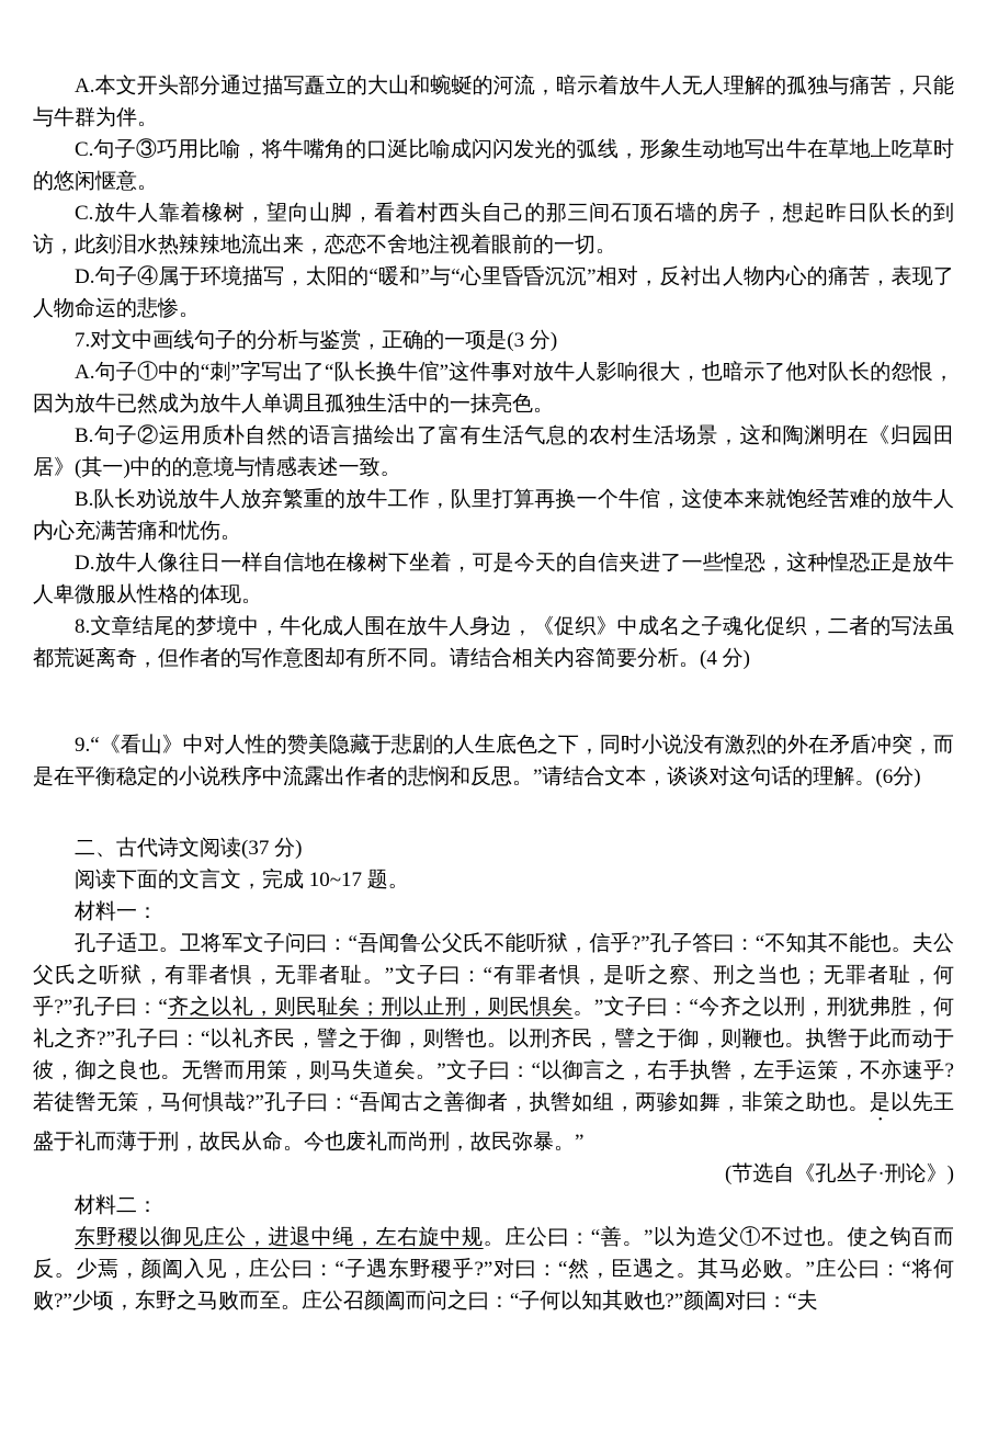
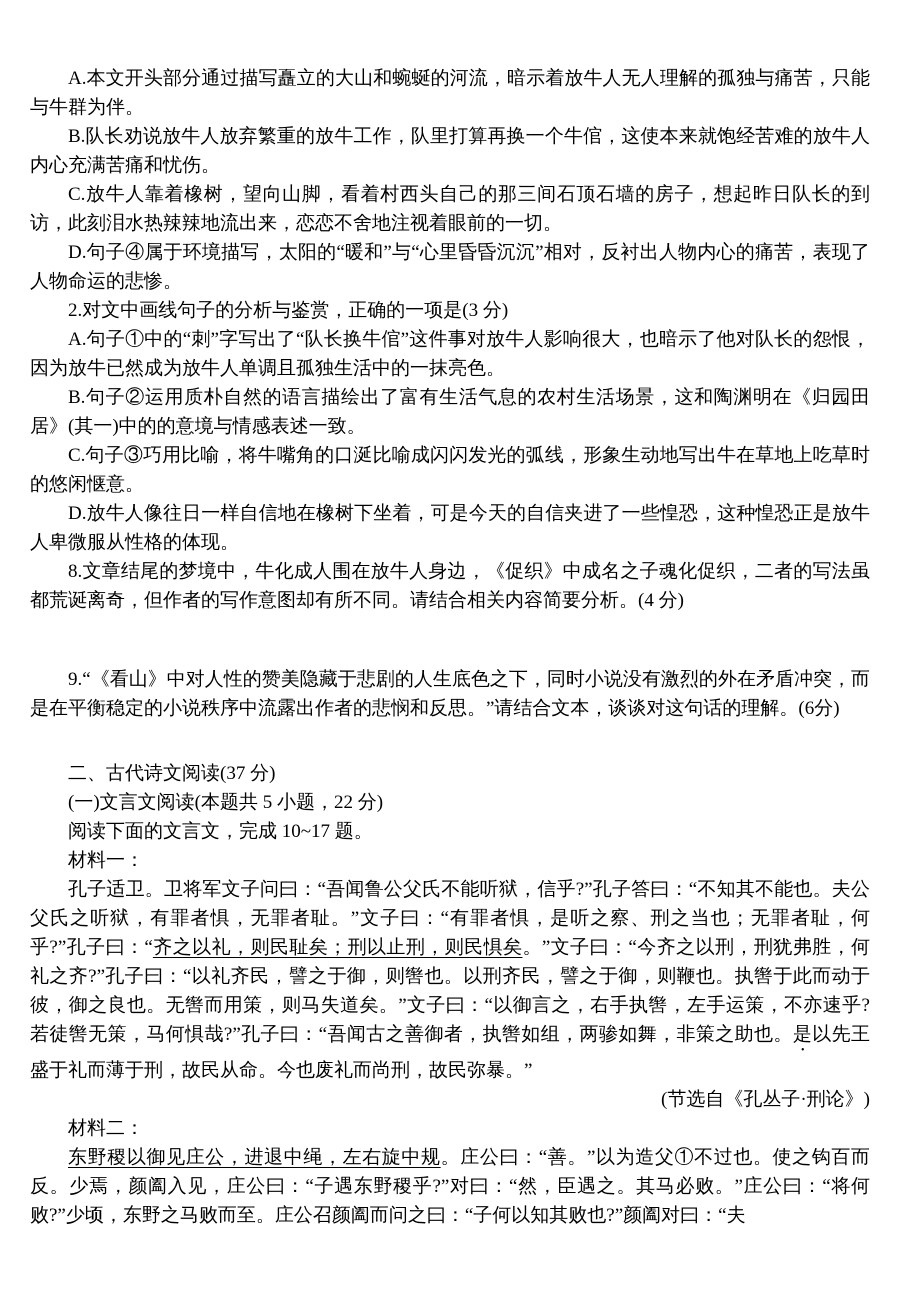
  A.本文开头部分通过描写矗立的大山和蜿蜒的河流，暗示着放牛人无人理解的孤独与痛苦，只能与牛群为伴。
- C.句子③巧用比喻，将牛嘴角的口涎比喻成闪闪发光的弧线，形象生动地写出牛在草地上吃草时的悠闲惬意。
+ B.队长劝说放牛人放弃繁重的放牛工作，队里打算再换一个牛倌，这使本来就饱经苦难的放牛人内心充满苦痛和忧伤。
  C.放牛人靠着橡树，望向山脚，看着村西头自己的那三间石顶石墙的房子，想起昨日队长的到访，此刻泪水热辣辣地流出来，恋恋不舍地注视着眼前的一切。
  D.句子④属于环境描写，太阳的“暖和”与“心里昏昏沉沉”相对，反衬出人物内心的痛苦，表现了人物命运的悲惨。
- 7.对文中画线句子的分析与鉴赏，正确的一项是(3 分)
+ 2.对文中画线句子的分析与鉴赏，正确的一项是(3 分)
  A.句子①中的“刺”字写出了“队长换牛倌”这件事对放牛人影响很大，也暗示了他对队长的怨恨，因为放牛已然成为放牛人单调且孤独生活中的一抹亮色。
  B.句子②运用质朴自然的语言描绘出了富有生活气息的农村生活场景，这和陶渊明在《归园田居》(其一)中的的意境与情感表述一致。
- B.队长劝说放牛人放弃繁重的放牛工作，队里打算再换一个牛倌，这使本来就饱经苦难的放牛人内心充满苦痛和忧伤。
+ C.句子③巧用比喻，将牛嘴角的口涎比喻成闪闪发光的弧线，形象生动地写出牛在草地上吃草时的悠闲惬意。
  D.放牛人像往日一样自信地在橡树下坐着，可是今天的自信夹进了一些惶恐，这种惶恐正是放牛人卑微服从性格的体现。
  8.文章结尾的梦境中，牛化成人围在放牛人身边，《促织》中成名之子魂化促织，二者的写法虽都荒诞离奇，但作者的写作意图却有所不同。请结合相关内容简要分析。(4 分)
  9.“《看山》中对人性的赞美隐藏于悲剧的人生底色之下，同时小说没有激烈的外在矛盾冲突，而是在平衡稳定的小说秩序中流露出作者的悲悯和反思。”请结合文本，谈谈对这句话的理解。(6分)
  二、古代诗文阅读(37 分)
+ (一)文言文阅读(本题共 5 小题，22 分)
  阅读下面的文言文，完成 10~17 题。
  材料一：
  孔子适卫。卫将军文子问曰：“吾闻鲁公父氏不能听狱，信乎?”孔子答曰：“不知其不能也。夫公父氏之听狱，有罪者惧，无罪者耻。”文子曰：“有罪者惧，是听之察、刑之当也；无罪者耻，何乎?”孔子曰：“齐之以礼，则民耻矣；刑以止刑，则民惧矣。”文子曰：“今齐之以刑，刑犹弗胜，何礼之齐?”孔子曰：“以礼齐民，譬之于御，则辔也。以刑齐民，譬之于御，则鞭也。执辔于此而动于彼，御之良也。无辔而用策，则马失道矣。”文子曰：“以御言之，右手执辔，左手运策，不亦速乎? 若徒辔无策，马何惧哉?”孔子曰：“吾闻古之善御者，执辔如组，两骖如舞，非策之助也。是以先王盛于礼而薄于刑，故民从命。今也废礼而尚刑，故民弥暴。”
  (节选自《孔丛子·刑论》)
  材料二：
  东野稷以御见庄公，进退中绳，左右旋中规。庄公曰：“善。”以为造父①不过也。使之钩百而反。少焉，颜阖入见，庄公曰：“子遇东野稷乎?”对曰：“然，臣遇之。其马必败。”庄公曰：“将何败?”少顷，东野之马败而至。庄公召颜阖而问之曰：“子何以知其败也?”颜阖对曰：“夫
